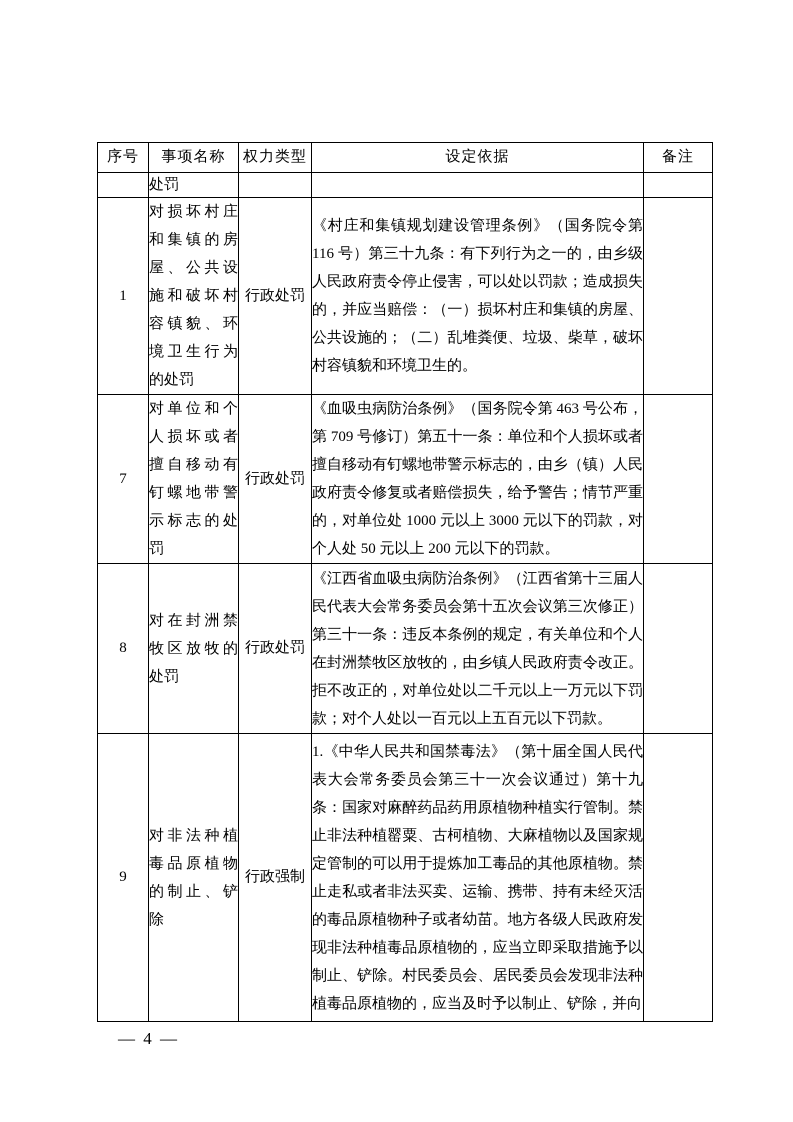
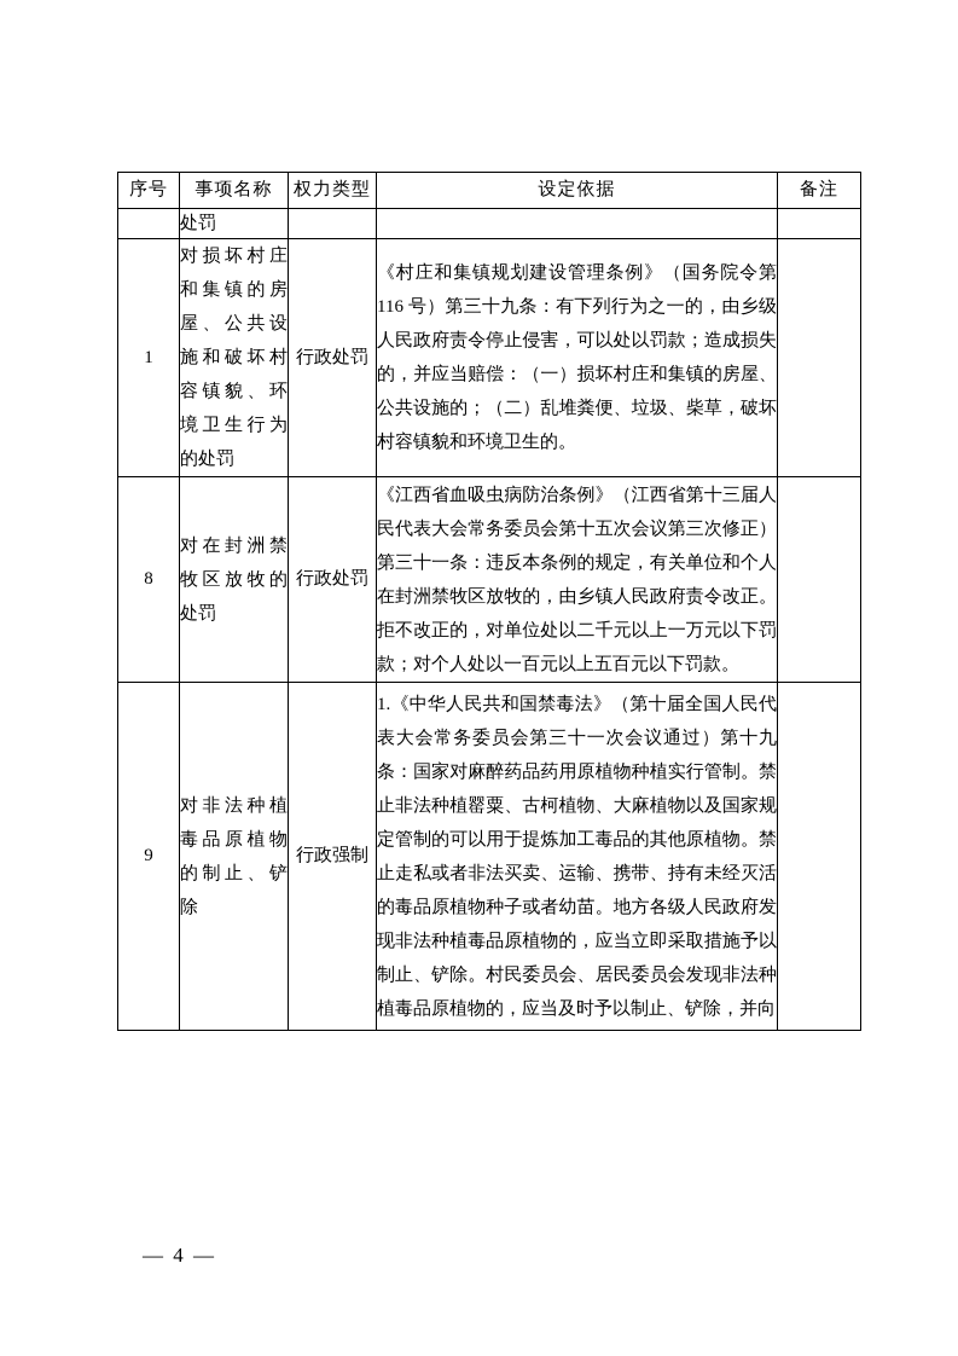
  序号	事项名称	权力类型	设定依据	备注
  	处罚
  1	对损坏村庄和集镇的房屋、公共设施和破坏村容镇貌、环境卫生行为的处罚	行政处罚	《村庄和集镇规划建设管理条例》（国务院令第 116 号）第三十九条：有下列行为之一的，由乡级人民政府责令停止侵害，可以处以罚款；造成损失的，并应当赔偿：（一）损坏村庄和集镇的房屋、公共设施的；（二）乱堆粪便、垃圾、柴草，破坏村容镇貌和环境卫生的。
- 7	对单位和个人损坏或者擅自移动有钉螺地带警示标志的处罚	行政处罚	《血吸虫病防治条例》（国务院令第 463 号公布，第 709 号修订）第五十一条：单位和个人损坏或者擅自移动有钉螺地带警示标志的，由乡（镇）人民政府责令修复或者赔偿损失，给予警告；情节严重的，对单位处 1000 元以上 3000 元以下的罚款，对个人处 50 元以上 200 元以下的罚款。
  8	对在封洲禁牧区放牧的处罚	行政处罚	《江西省血吸虫病防治条例》（江西省第十三届人民代表大会常务委员会第十五次会议第三次修正）第三十一条：违反本条例的规定，有关单位和个人在封洲禁牧区放牧的，由乡镇人民政府责令改正。拒不改正的，对单位处以二千元以上一万元以下罚款；对个人处以一百元以上五百元以下罚款。
  9	对非法种植毒品原植物的制止、铲除	行政强制	1.《中华人民共和国禁毒法》（第十届全国人民代表大会常务委员会第三十一次会议通过）第十九条：国家对麻醉药品药用原植物种植实行管制。禁止非法种植罂粟、古柯植物、大麻植物以及国家规定管制的可以用于提炼加工毒品的其他原植物。禁止走私或者非法买卖、运输、携带、持有未经灭活的毒品原植物种子或者幼苗。地方各级人民政府发现非法种植毒品原植物的，应当立即采取措施予以制止、铲除。村民委员会、居民委员会发现非法种植毒品原植物的，应当及时予以制止、铲除，并向
  — 4 —
